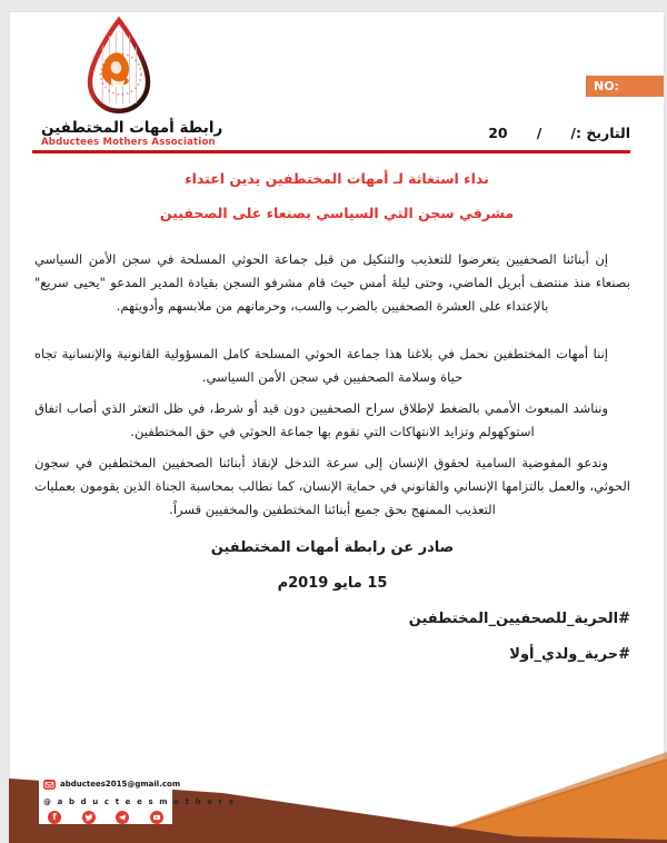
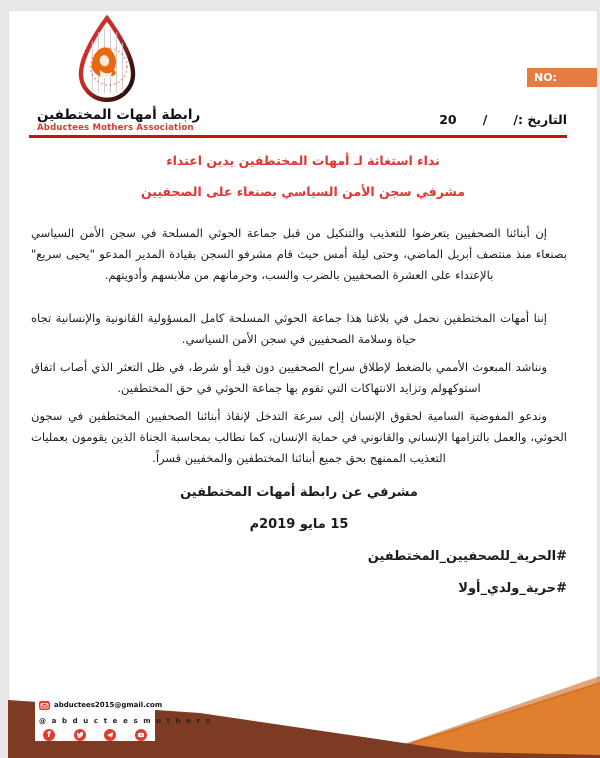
  رابطة أمهات المختطفين
  Abductees Mothers Association
  NO:
  التاريخ :/ / 20
  نداء استغاثة لـ أمهات المختطفين يدين اعتداء
- مشرفي سجن التي السياسي بصنعاء على الصحفيين
+ مشرفي سجن الأمن السياسي بصنعاء على الصحفيين
  إن أبنائنا الصحفيين يتعرضوا للتعذيب والتنكيل من قبل جماعة الحوثي المسلحة في سجن الأمن السياسي بصنعاء منذ منتصف أبريل الماضي، وحتى ليلة أمس حيث قام مشرفو السجن بقيادة المدير المدعو "يحيى سريع" بالإعتداء على العشرة الصحفيين بالضرب والسب، وحرمانهم من ملابسهم وأدويتهم.
  إننا أمهات المختطفين نحمل في بلاغنا هذا جماعة الحوثي المسلحة كامل المسؤولية القانونية والإنسانية تجاه حياة وسلامة الصحفيين في سجن الأمن السياسي.
  ونناشد المبعوث الأممي بالضغط لإطلاق سراح الصحفيين دون قيد أو شرط، في ظل التعثر الذي أصاب اتفاق استوكهولم وتزايد الانتهاكات التي تقوم بها جماعة الحوثي في حق المختطفين.
  وندعو المفوضية السامية لحقوق الإنسان إلى سرعة التدخل لإنقاذ أبنائنا الصحفيين المختطفين في سجون الحوثي، والعمل بالتزامها الإنساني والقانوني في حماية الإنسان، كما نطالب بمحاسبة الجناة الذين يقومون بعمليات التعذيب الممنهج بحق جميع أبنائنا المختطفين والمخفيين قسراً.
- صادر عن رابطة أمهات المختطفين
+ مشرفي عن رابطة أمهات المختطفين
  15 مايو 2019م
  #الحرية_للصحفيين_المختطفين
  #حرية_ولدي_أولا
  abductees2015@gmail.com
  @ a b d u c t e e s m o t h e r s
  f
